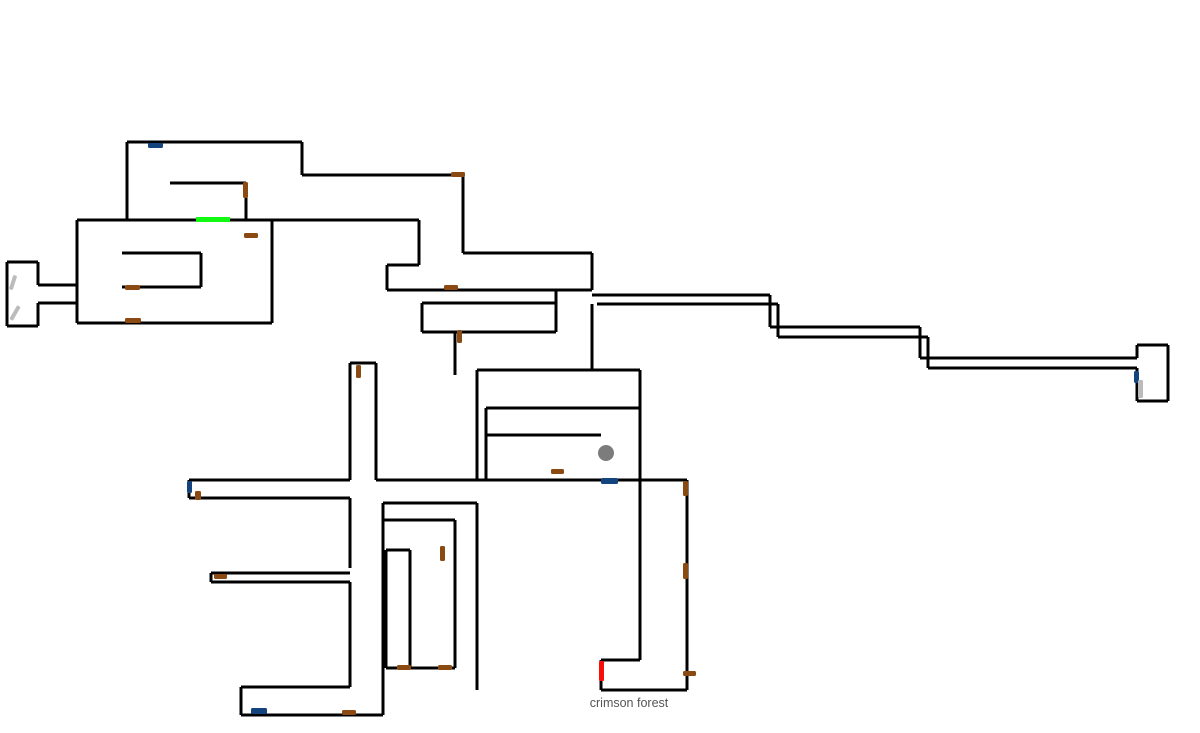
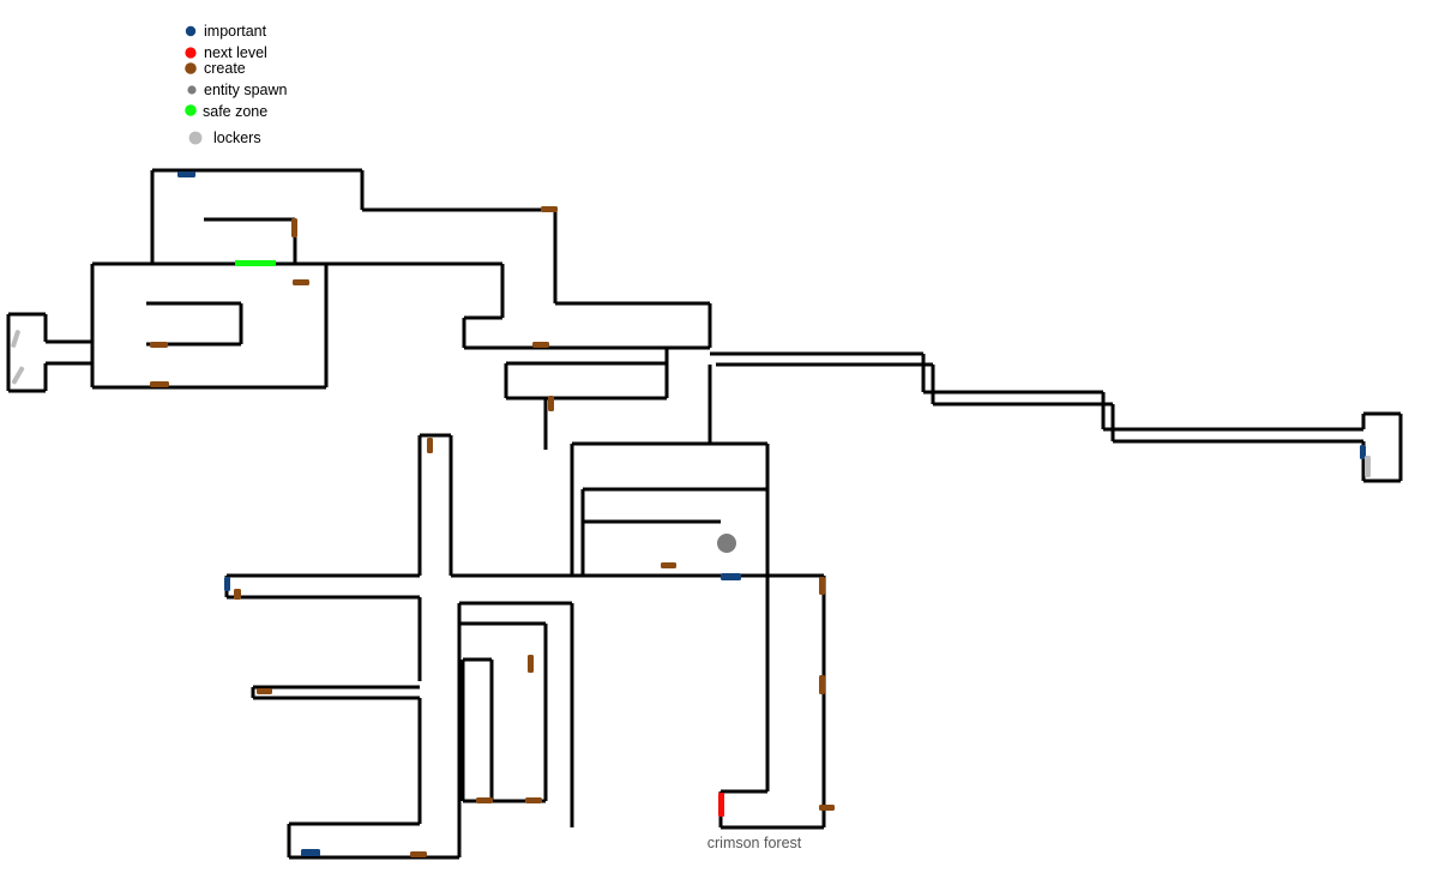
+ important
+ next level
+ create
+ entity spawn
+ safe zone
+ lockers
  crimson forest
